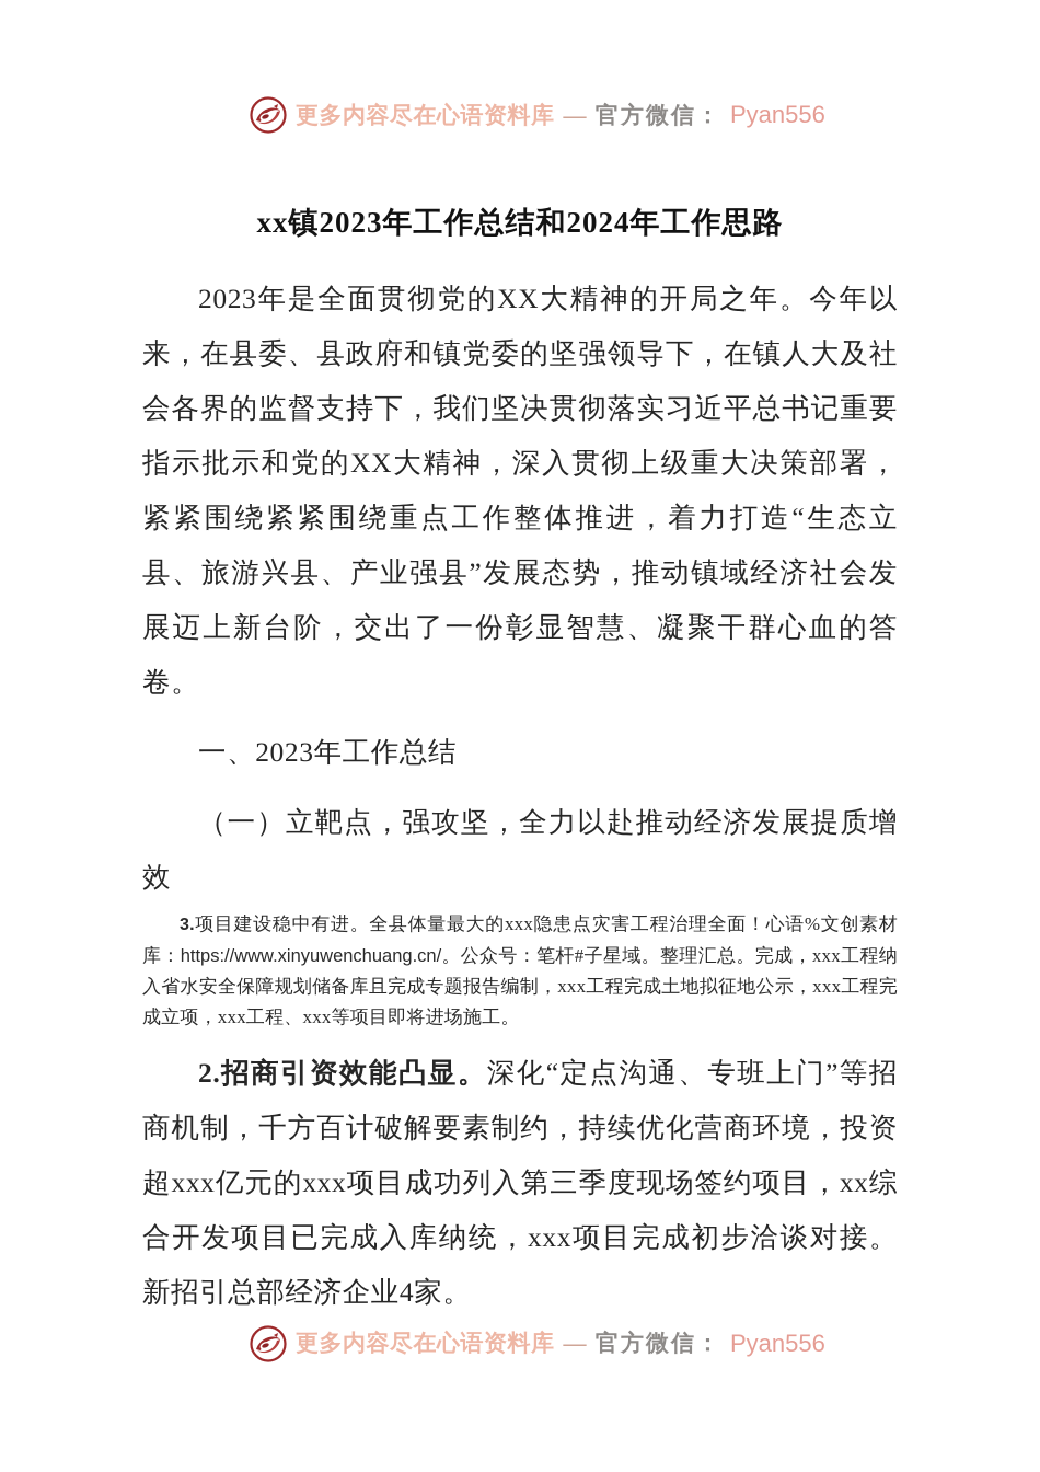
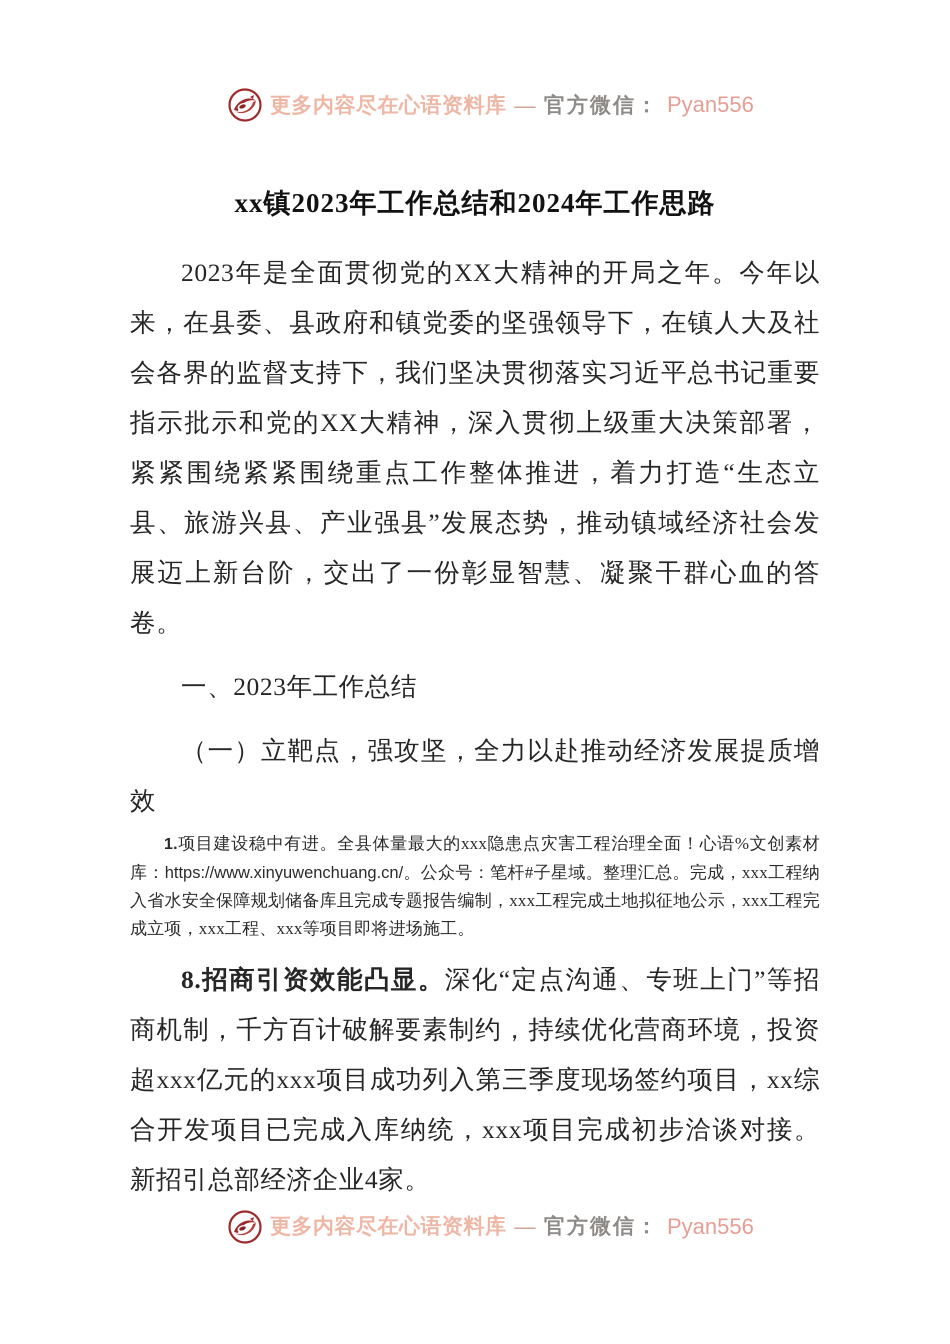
  更多内容尽在心语资料库
  —
  官方微信：
  Pyan556
  xx镇2023年工作总结和2024年工作思路
  2023年是全面贯彻党的XX大精神的开局之年。今年以来，在县委、县政府和镇党委的坚强领导下，在镇人大及社会各界的监督支持下，我们坚决贯彻落实习近平总书记重要指示批示和党的XX大精神，深入贯彻上级重大决策部署，紧紧围绕紧紧围绕重点工作整体推进，着力打造“生态立县、旅游兴县、产业强县”发展态势，推动镇域经济社会发展迈上新台阶，交出了一份彰显智慧、凝聚干群心血的答卷。
  一、2023年工作总结
  （一）立靶点，强攻坚，全力以赴推动经济发展提质增效
- 3.项目建设稳中有进。全县体量最大的xxx隐患点灾害工程治理全面！心语%文创素材库：https://www.xinyuwenchuang.cn/。公众号：笔杆#子星域。整理汇总。完成，xxx工程纳入省水安全保障规划储备库且完成专题报告编制，xxx工程完成土地拟征地公示，xxx工程完成立项，xxx工程、xxx等项目即将进场施工。
+ 1.项目建设稳中有进。全县体量最大的xxx隐患点灾害工程治理全面！心语%文创素材库：https://www.xinyuwenchuang.cn/。公众号：笔杆#子星域。整理汇总。完成，xxx工程纳入省水安全保障规划储备库且完成专题报告编制，xxx工程完成土地拟征地公示，xxx工程完成立项，xxx工程、xxx等项目即将进场施工。
- 2.招商引资效能凸显。深化“定点沟通、专班上门”等招商机制，千方百计破解要素制约，持续优化营商环境，投资超xxx亿元的xxx项目成功列入第三季度现场签约项目，xx综合开发项目已完成入库纳统，xxx项目完成初步洽谈对接。新招引总部经济企业4家。
+ 8.招商引资效能凸显。深化“定点沟通、专班上门”等招商机制，千方百计破解要素制约，持续优化营商环境，投资超xxx亿元的xxx项目成功列入第三季度现场签约项目，xx综合开发项目已完成入库纳统，xxx项目完成初步洽谈对接。新招引总部经济企业4家。
  更多内容尽在心语资料库
  —
  官方微信：
  Pyan556
